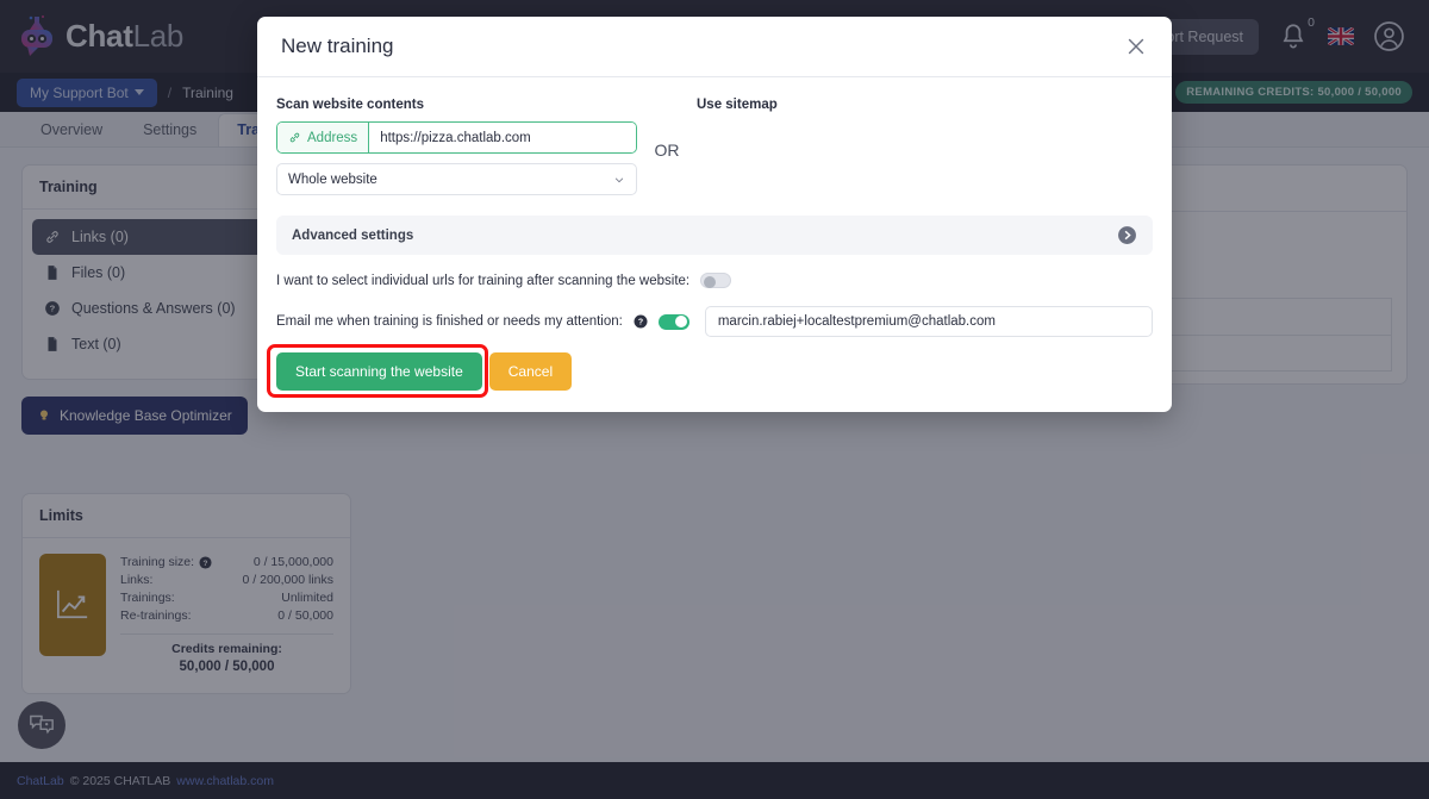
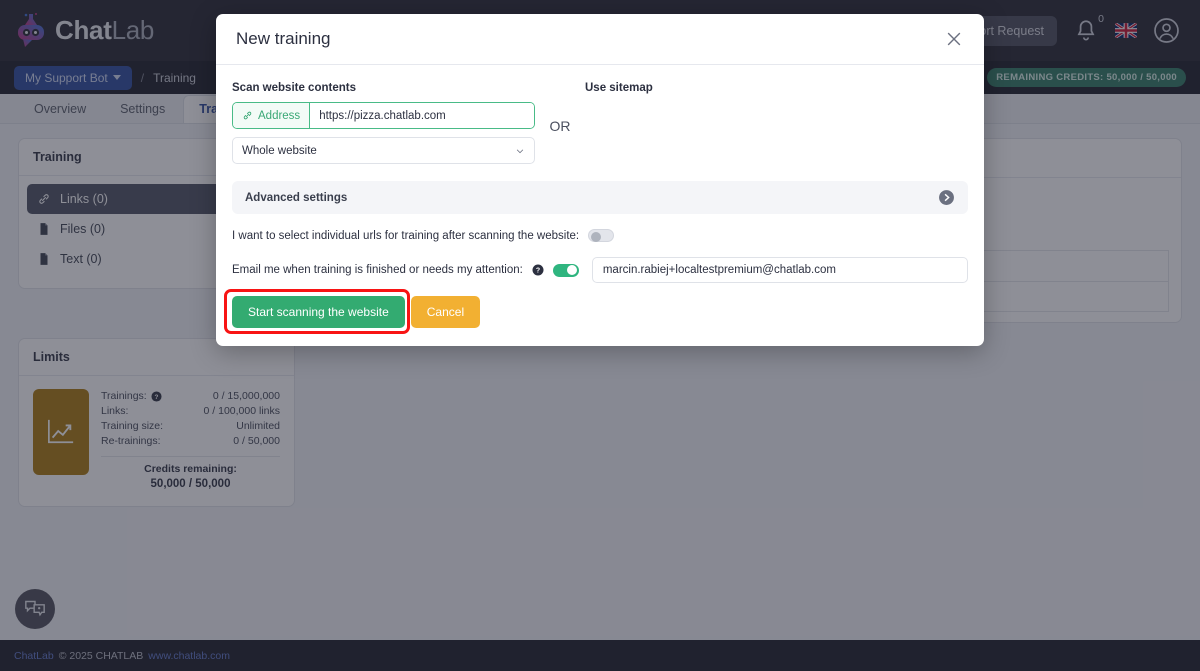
  ChatLab
  rt Request
  0
  My Support Bot
  /
  Training
  REMAINING CREDITS: 50,000 / 50,000
  Overview
  Settings
  Training
  Links (0)
  Files (0)
- ?
- Questions & Answers (0)
  Text (0)
- Knowledge Base Optimizer
  Limits
- Training size:
+ Trainings:
  0 / 15,000,000
  Links:
- 0 / 200,000 links
+ 0 / 100,000 links
- Trainings:
+ Training size:
  Unlimited
  Re-trainings:
  0 / 50,000
  Credits remaining:
  50,000 / 50,000
  ChatLab
  © 2025 CHATLAB
  www.chatlab.com
  New training
  Scan website contents
  Address
  https://pizza.chatlab.com
  Whole website
  OR
  Use sitemap
  Advanced settings
  I want to select individual urls for training after scanning the website:
  Email me when training is finished or needs my attention:
  marcin.rabiej+localtestpremium@chatlab.com
  Start scanning the website
  Cancel
